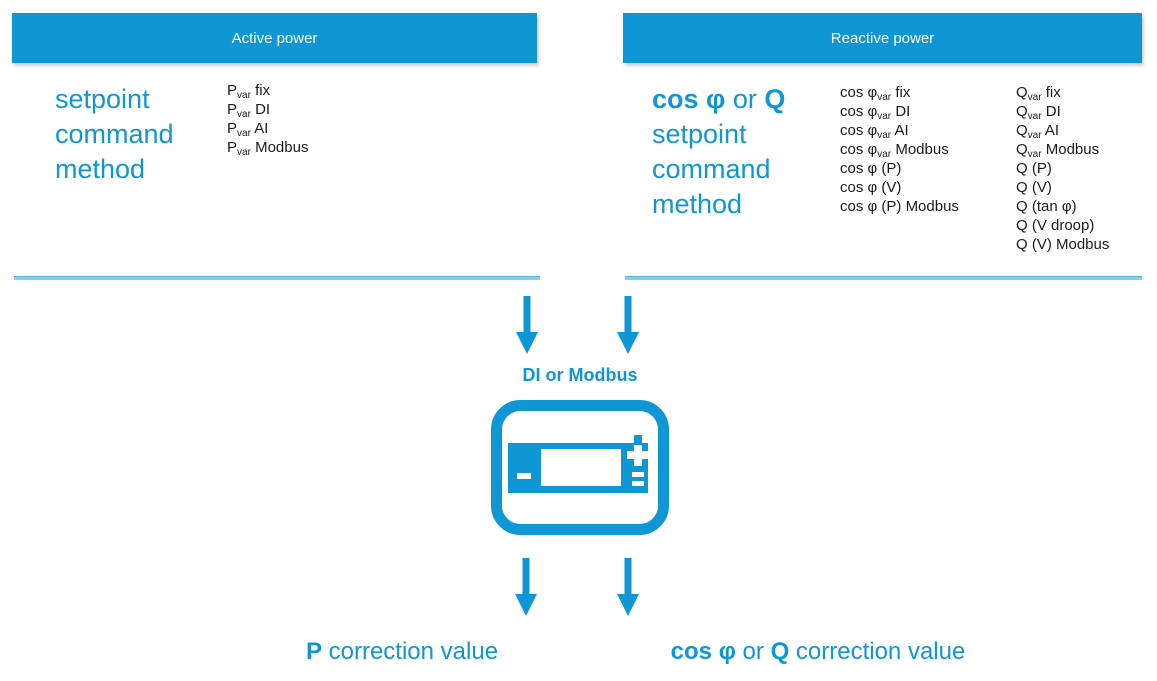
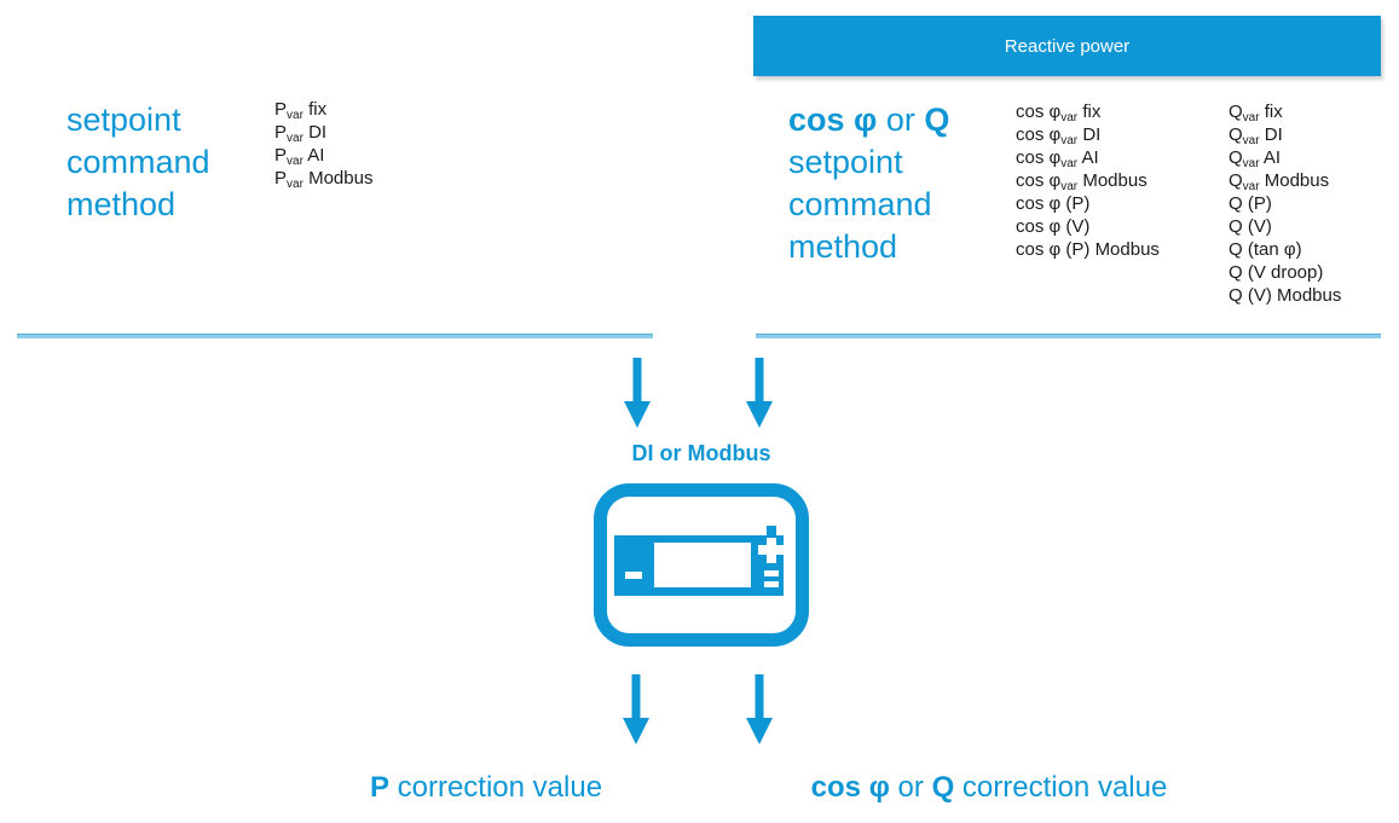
- Active power
  Reactive power
  setpoint
  command
  method
  Pvar fix
  Pvar DI
  Pvar AI
  Pvar Modbus
  cos φ or Q
  setpoint
  command
  method
  cos φvar fix
  cos φvar DI
  cos φvar AI
  cos φvar Modbus
  cos φ (P)
  cos φ (V)
  cos φ (P) Modbus
  Qvar fix
  Qvar DI
  Qvar AI
  Qvar Modbus
  Q (P)
  Q (V)
  Q (tan φ)
  Q (V droop)
  Q (V) Modbus
  DI or Modbus
  P correction value
  cos φ or Q correction value
